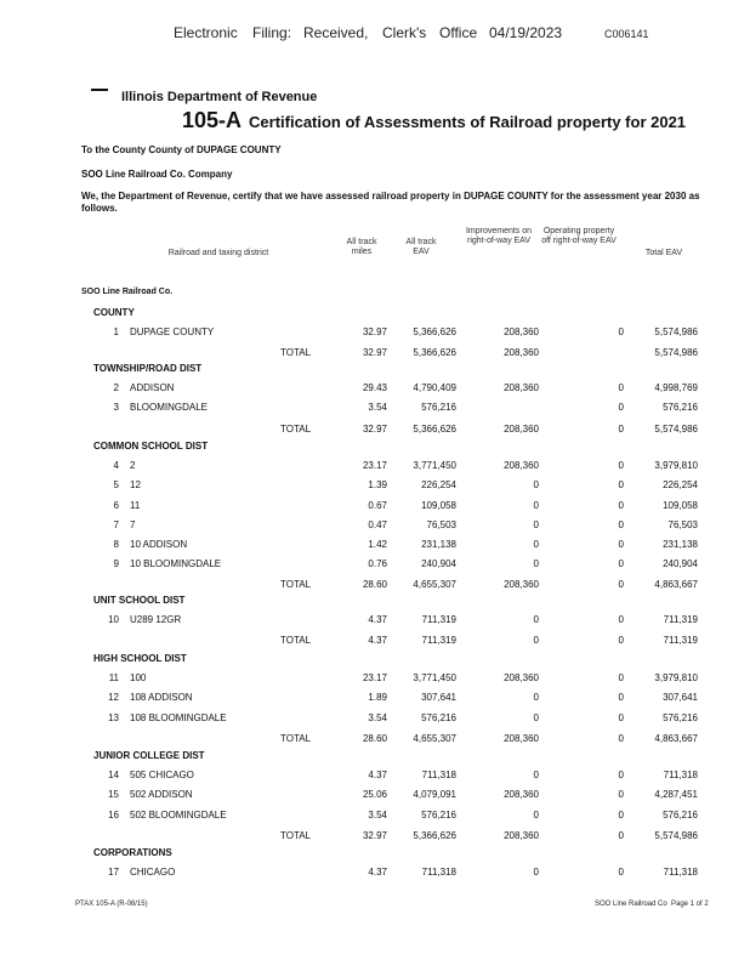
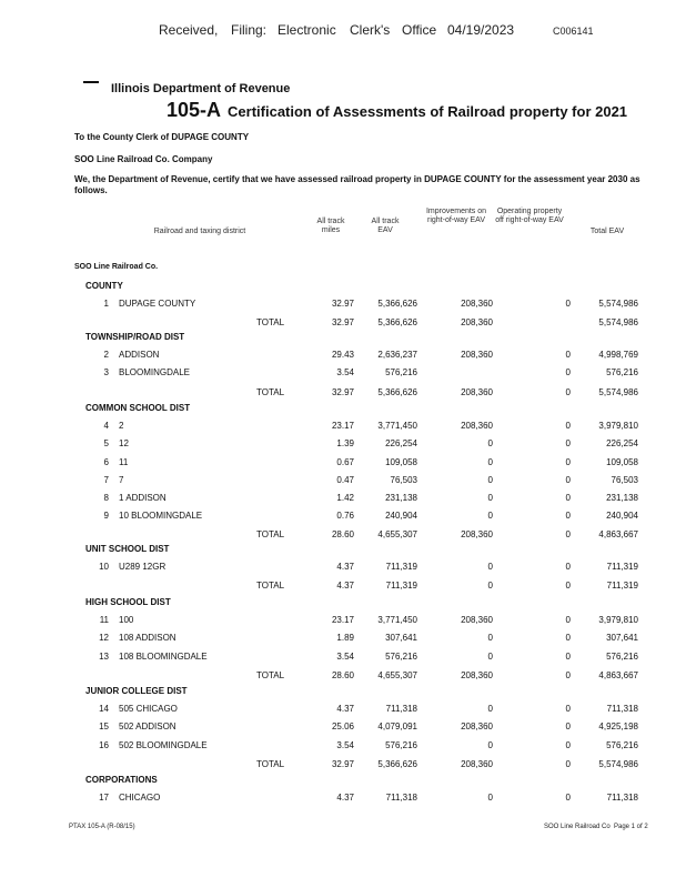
- Electronic
+ Received,
  Filing:
- Received,
+ Electronic
  Clerk's
  Office
  04/19/2023
  C006141
  Illinois Department of Revenue
  105-A Certification of Assessments of Railroad property for 2021
- To the County County of DUPAGE COUNTY
+ To the County Clerk of DUPAGE COUNTY
  SOO Line Railroad Co. Company
  We, the Department of Revenue, certify that we have assessed railroad property in DUPAGE COUNTY for the assessment year 2030 as follows.
  COUNTY
  1
  DUPAGE COUNTY
  32.97
  5,366,626
  208,360
  0
  5,574,986
  TOTAL
  32.97
  5,366,626
  208,360
  5,574,986
  TOWNSHIP/ROAD DIST
  2
  ADDISON
  29.43
- 4,790,409
+ 2,636,237
  208,360
  0
  4,998,769
  3
  BLOOMINGDALE
  3.54
  576,216
  0
  576,216
  TOTAL
  32.97
  5,366,626
  208,360
  0
  5,574,986
  COMMON SCHOOL DIST
  4
  2
  23.17
  3,771,450
  208,360
  0
  3,979,810
  5
  12
  1.39
  226,254
  0
  0
  226,254
  6
  11
  0.67
  109,058
  0
  0
  109,058
  7
  7
  0.47
  76,503
  0
  0
  76,503
  8
- 10 ADDISON
+ 1 ADDISON
  1.42
  231,138
  0
  0
  231,138
  9
  10 BLOOMINGDALE
  0.76
  240,904
  0
  0
  240,904
  TOTAL
  28.60
  4,655,307
  208,360
  0
  4,863,667
  UNIT SCHOOL DIST
  10
  U289 12GR
  4.37
  711,319
  0
  0
  711,319
  TOTAL
  4.37
  711,319
  0
  0
  711,319
  HIGH SCHOOL DIST
  11
  100
  23.17
  3,771,450
  208,360
  0
  3,979,810
  12
  108 ADDISON
  1.89
  307,641
  0
  0
  307,641
  13
  108 BLOOMINGDALE
  3.54
  576,216
  0
  0
  576,216
  TOTAL
  28.60
  4,655,307
  208,360
  0
  4,863,667
  JUNIOR COLLEGE DIST
  14
  505 CHICAGO
  4.37
  711,318
  0
  0
  711,318
  15
  502 ADDISON
  25.06
  4,079,091
  208,360
  0
- 4,287,451
+ 4,925,198
  16
  502 BLOOMINGDALE
  3.54
  576,216
  0
  0
  576,216
  TOTAL
  32.97
  5,366,626
  208,360
  0
  5,574,986
  CORPORATIONS
  17
  CHICAGO
  4.37
  711,318
  0
  0
  711,318
